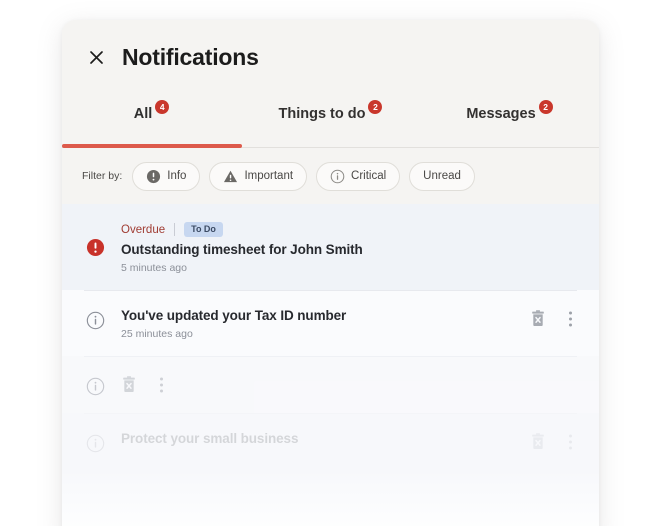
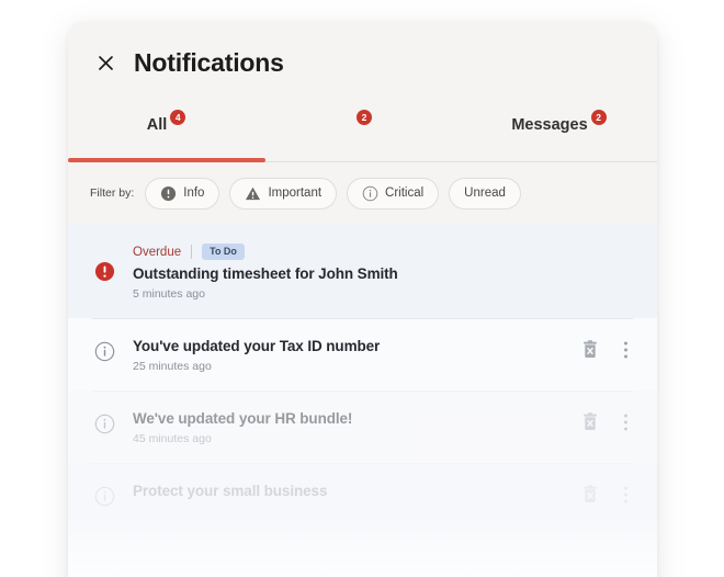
  Notifications
  All
  4
- Things to do
  2
  Messages
  2
  Filter by:
  Info
  Important
  Critical
  Unread
  Overdue
  To Do
  Outstanding timesheet for John Smith
  5 minutes ago
  You've updated your Tax ID number
  25 minutes ago
+ We've updated your HR bundle!
+ 45 minutes ago
  Protect your small business
